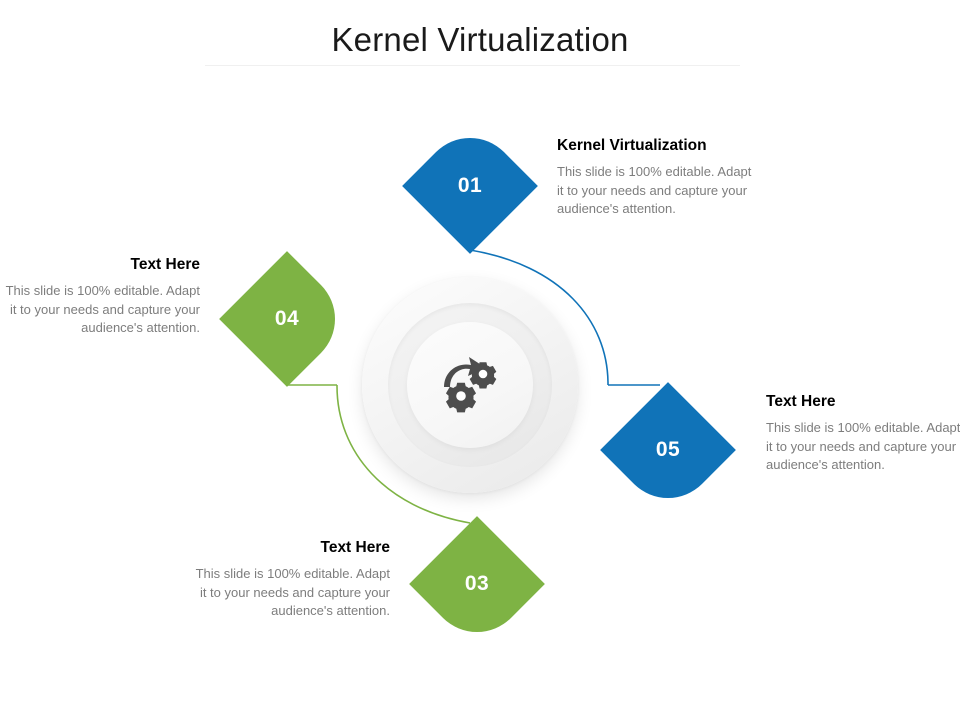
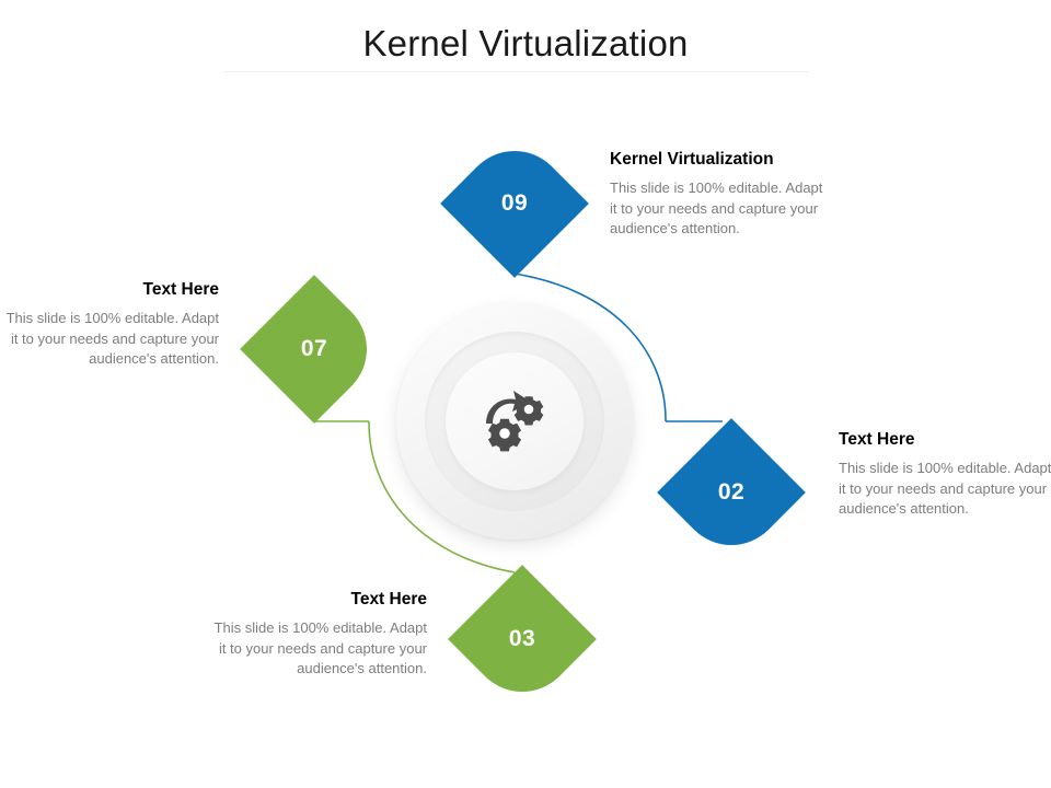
  Kernel Virtualization
- 01
+ 09
- 05
+ 02
  03
- 04
+ 07
  Kernel Virtualization
  This slide is 100% editable. Adapt it to your needs and capture your audience's attention.
  Text Here
  This slide is 100% editable. Adapt it to your needs and capture your audience's attention.
  Text Here
  This slide is 100% editable. Adapt it to your needs and capture your audience's attention.
  Text Here
  This slide is 100% editable. Adapt it to your needs and capture your audience's attention.
